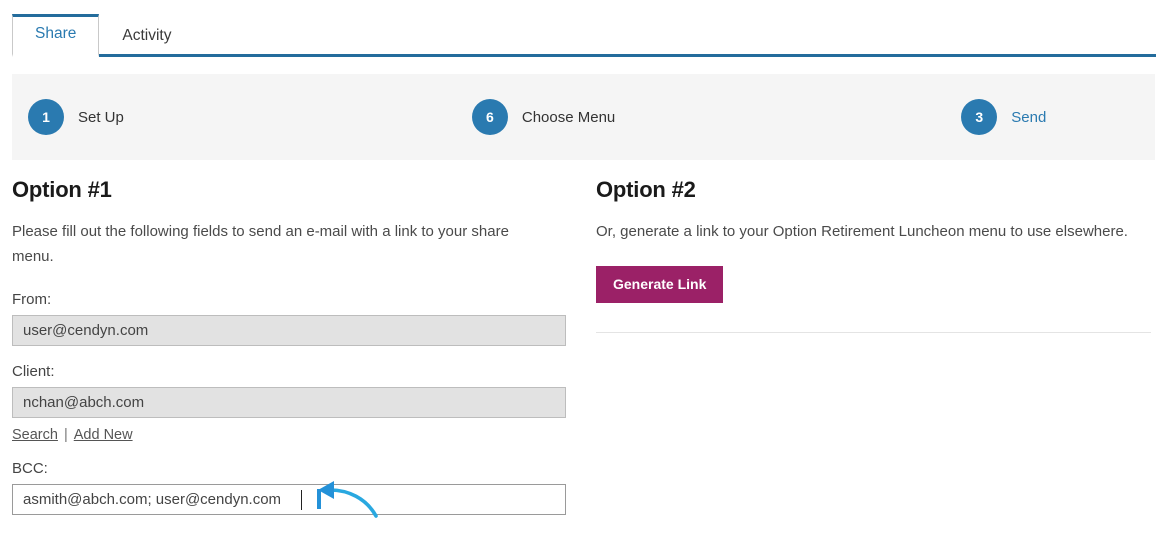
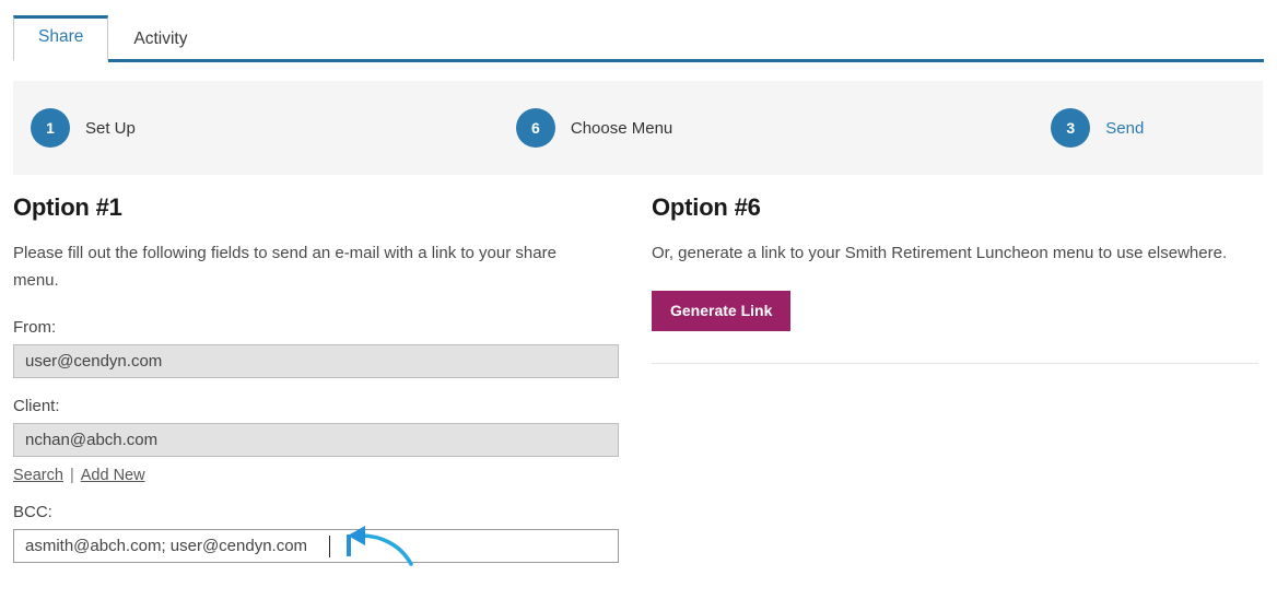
  Share
  Activity
  1
  Set Up
  6
  Choose Menu
  3
  Send
  Option #1
  Please fill out the following fields to send an e-mail with a link to your share menu.
  From:
  user@cendyn.com
  Client:
  nchan@abch.com
  Search | Add New
  BCC:
  asmith@abch.com; user@cendyn.com
- Option #2
+ Option #6
- Or, generate a link to your Option Retirement Luncheon menu to use elsewhere.
+ Or, generate a link to your Smith Retirement Luncheon menu to use elsewhere.
  Generate Link
